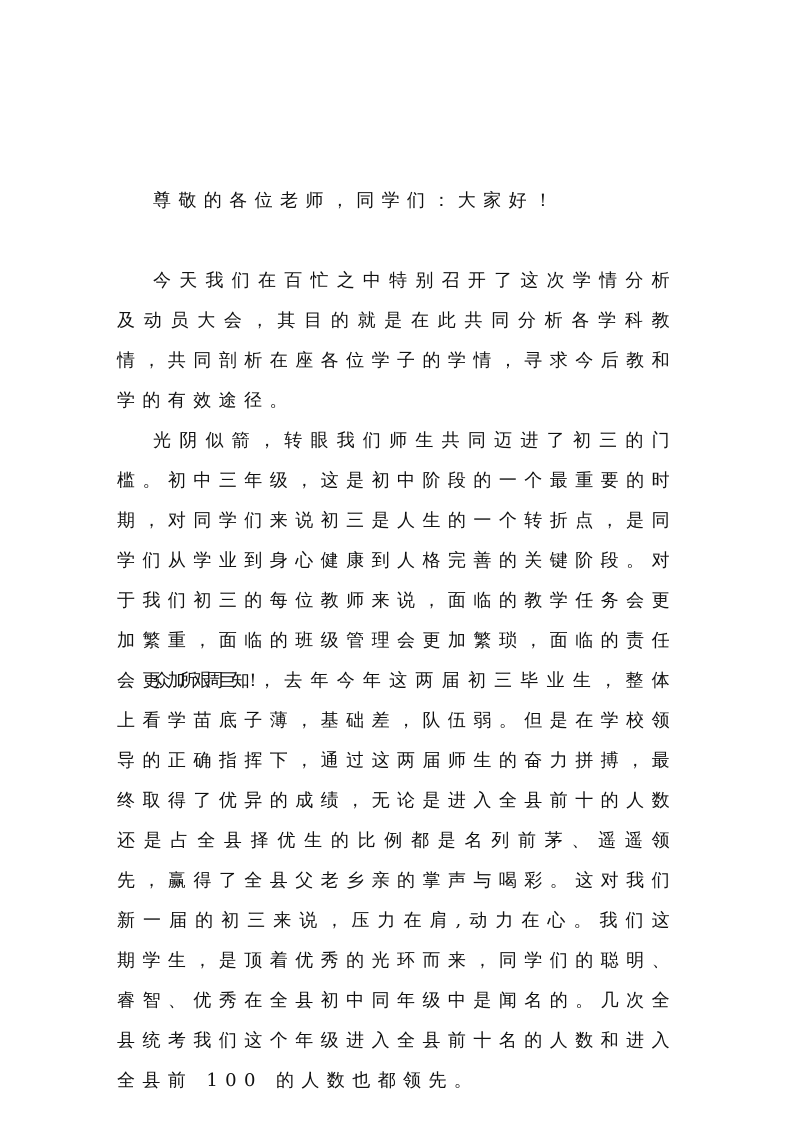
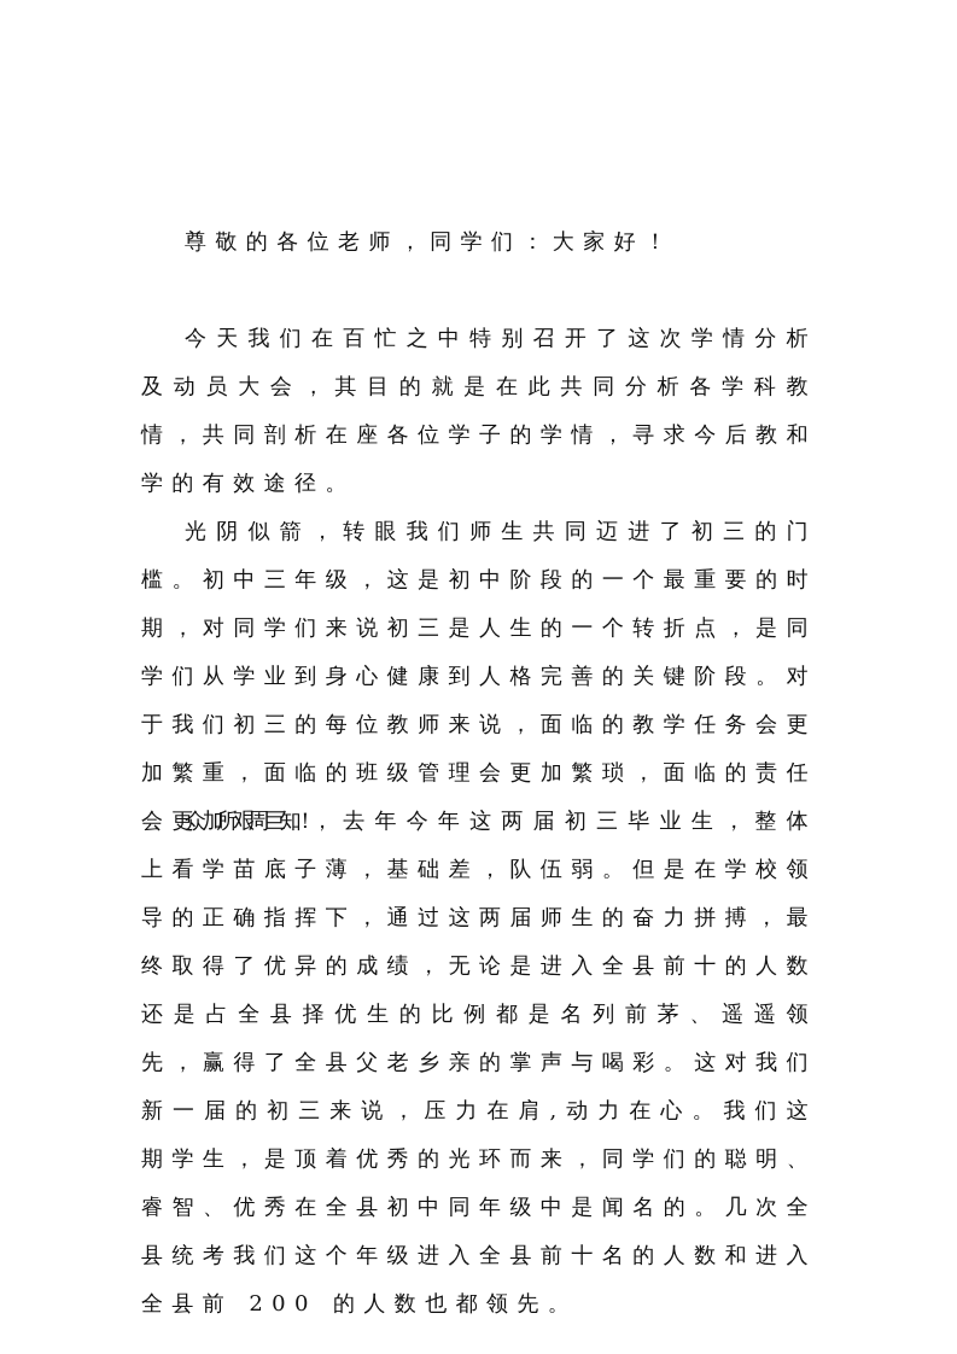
  尊敬的各位老师，同学们：大家好！
  今天我们在百忙之中特别召开了这次学情分析及动员大会，其目的就是在此共同分析各学科教情，共同剖析在座各位学子的学情，寻求今后教和学的有效途径。
  光阴似箭，转眼我们师生共同迈进了初三的门槛。初中三年级，这是初中阶段的一个最重要的时期，对同学们来说初三是人生的一个转折点，是同学们从学业到身心健康到人格完善的关键阶段。对于我们初三的每位教师来说，面临的教学任务会更加繁重，面临的班级管理会更加繁琐，面临的责任会更加艰巨！
- 众所周知，去年今年这两届初三毕业生，整体上看学苗底子薄，基础差，队伍弱。但是在学校领导的正确指挥下，通过这两届师生的奋力拼搏，最终取得了优异的成绩，无论是进入全县前十的人数还是占全县择优生的比例都是名列前茅、遥遥领先，赢得了全县父老乡亲的掌声与喝彩。这对我们新一届的初三来说，压力在肩,动力在心。我们这期学生，是顶着优秀的光环而来，同学们的聪明、睿智、优秀在全县初中同年级中是闻名的。几次全县统考我们这个年级进入全县前十名的人数和进入全县前 100 的人数也都领先。
+ 众所周知，去年今年这两届初三毕业生，整体上看学苗底子薄，基础差，队伍弱。但是在学校领导的正确指挥下，通过这两届师生的奋力拼搏，最终取得了优异的成绩，无论是进入全县前十的人数还是占全县择优生的比例都是名列前茅、遥遥领先，赢得了全县父老乡亲的掌声与喝彩。这对我们新一届的初三来说，压力在肩,动力在心。我们这期学生，是顶着优秀的光环而来，同学们的聪明、睿智、优秀在全县初中同年级中是闻名的。几次全县统考我们这个年级进入全县前十名的人数和进入全县前 200 的人数也都领先。
